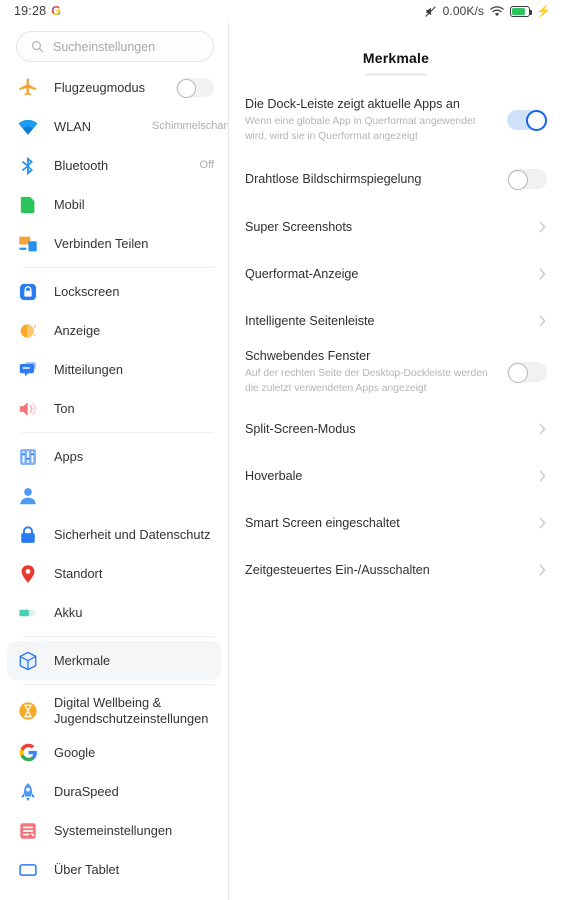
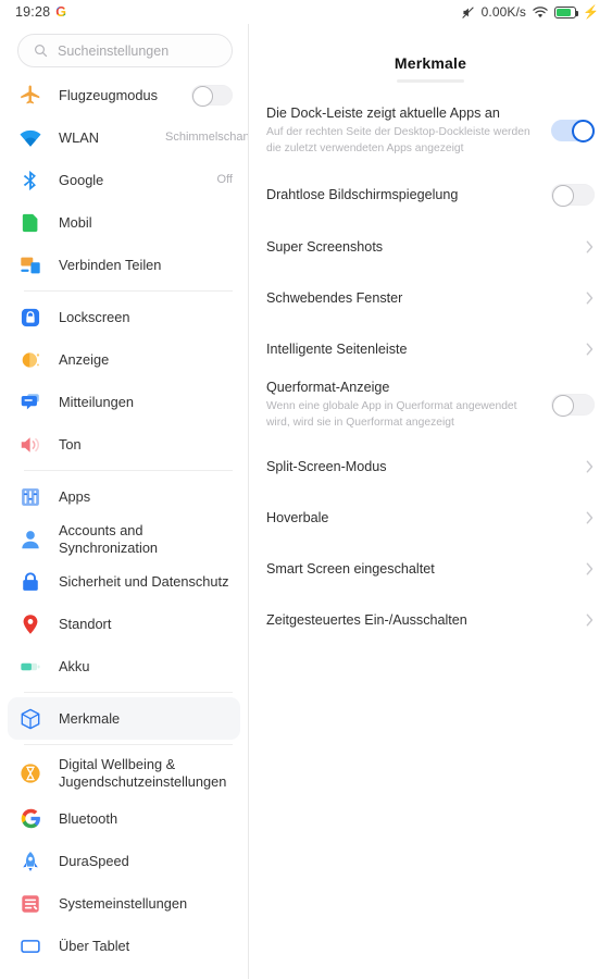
  19:28
  G
  0.00K/s
  ⚡
  Sucheinstellungen
  Flugzeugmodus
  WLAN
  Schimmelschan
- Bluetooth
+ Google
  Off
  Mobil
  Verbinden Teilen
  Lockscreen
  Anzeige
  Mitteilungen
  Ton
  Apps
+ Accounts and Synchronization
  Sicherheit und Datenschutz
  Standort
  Akku
  Merkmale
  Digital Wellbeing & Jugendschutzeinstellungen
- Google
+ Bluetooth
  DuraSpeed
  Systemeinstellungen
  Über Tablet
  Merkmale
  Die Dock-Leiste zeigt aktuelle Apps an
- Wenn eine globale App in Querformat angewendet wird, wird sie in Querformat angezeigt
+ Auf der rechten Seite der Desktop-Dockleiste werden die zuletzt verwendeten Apps angezeigt
  Drahtlose Bildschirmspiegelung
  Super Screenshots
- Querformat-Anzeige
+ Schwebendes Fenster
  Intelligente Seitenleiste
- Schwebendes Fenster
+ Querformat-Anzeige
- Auf der rechten Seite der Desktop-Dockleiste werden die zuletzt verwendeten Apps angezeigt
+ Wenn eine globale App in Querformat angewendet wird, wird sie in Querformat angezeigt
  Split-Screen-Modus
  Hoverbale
  Smart Screen eingeschaltet
  Zeitgesteuertes Ein-/Ausschalten
